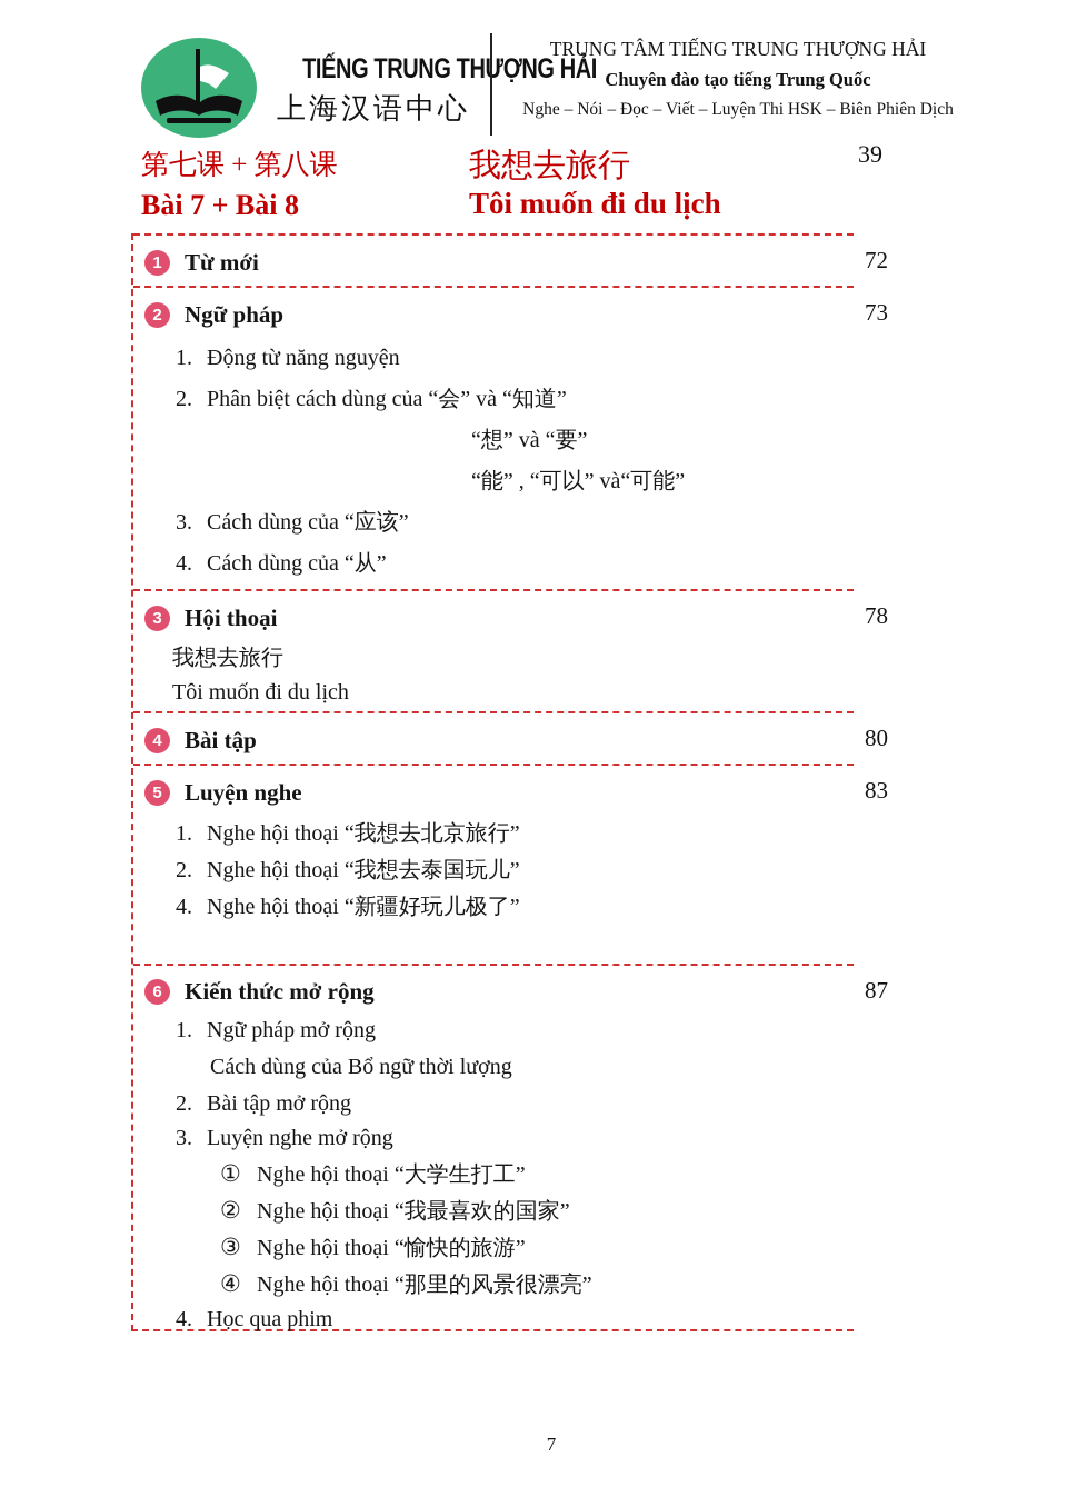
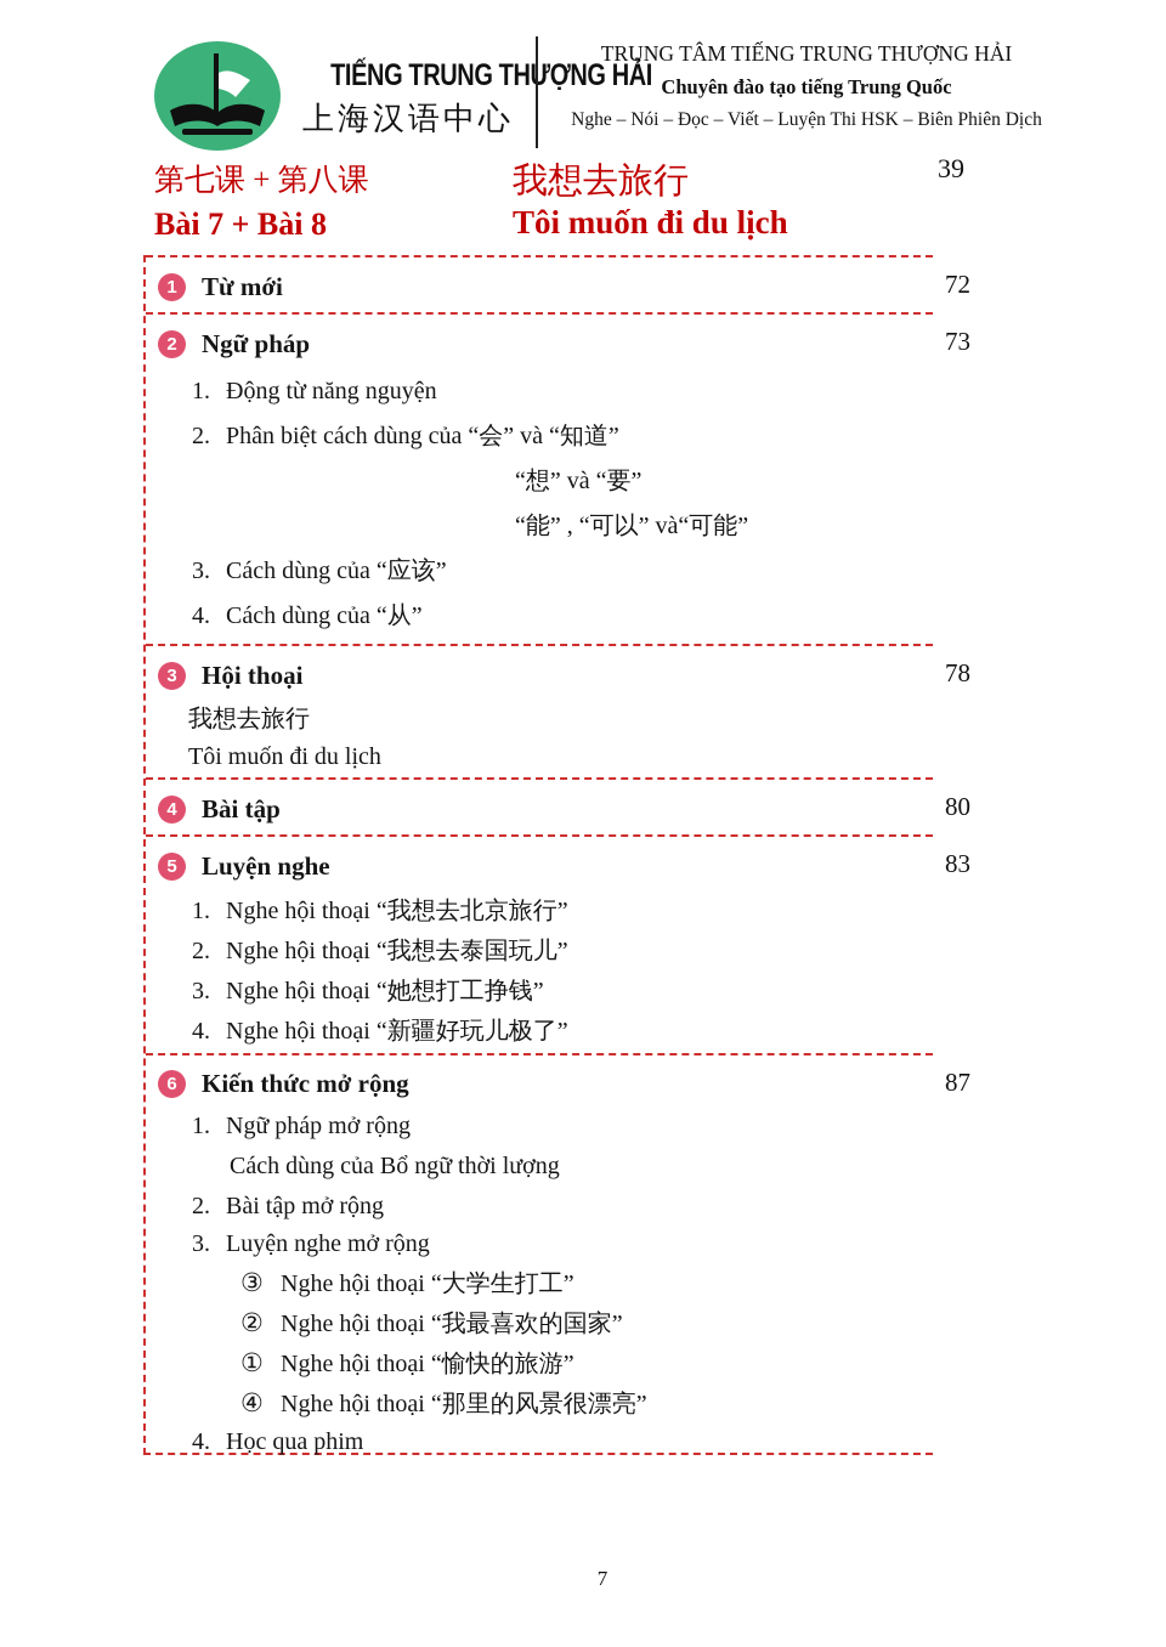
  TIẾNG TRUNG THƯỢNG HẢI
  上海汉语中心
  TRUNG TÂM TIẾNG TRUNG THƯỢNG HẢI
  Chuyên đào tạo tiếng Trung Quốc
  Nghe – Nói – Đọc – Viết – Luyện Thi HSK – Biên Phiên Dịch
  第七课 + 第八课
  Bài 7 + Bài 8
  我想去旅行
  Tôi muốn đi du lịch
  39
  1
  Từ mới
  72
  2
  Ngữ pháp
  73
  1. Động từ năng nguyện
  2. Phân biệt cách dùng của “会” và “知道”
  “想” và “要”
  “能” , “可以” và“可能”
  3. Cách dùng của “应该”
  4. Cách dùng của “从”
  3
  Hội thoại
  78
  我想去旅行
  Tôi muốn đi du lịch
  4
  Bài tập
  80
  5
  Luyện nghe
  83
  1. Nghe hội thoại “我想去北京旅行”
  2. Nghe hội thoại “我想去泰国玩儿”
+ 3. Nghe hội thoại “她想打工挣钱”
  4. Nghe hội thoại “新疆好玩儿极了”
  6
  Kiến thức mở rộng
  87
  1. Ngữ pháp mở rộng
  Cách dùng của Bổ ngữ thời lượng
  2. Bài tập mở rộng
  3. Luyện nghe mở rộng
- ① Nghe hội thoại “大学生打工”
+ ③ Nghe hội thoại “大学生打工”
  ② Nghe hội thoại “我最喜欢的国家”
- ③ Nghe hội thoại “愉快的旅游”
+ ① Nghe hội thoại “愉快的旅游”
  ④ Nghe hội thoại “那里的风景很漂亮”
  4. Học qua phim
  7
